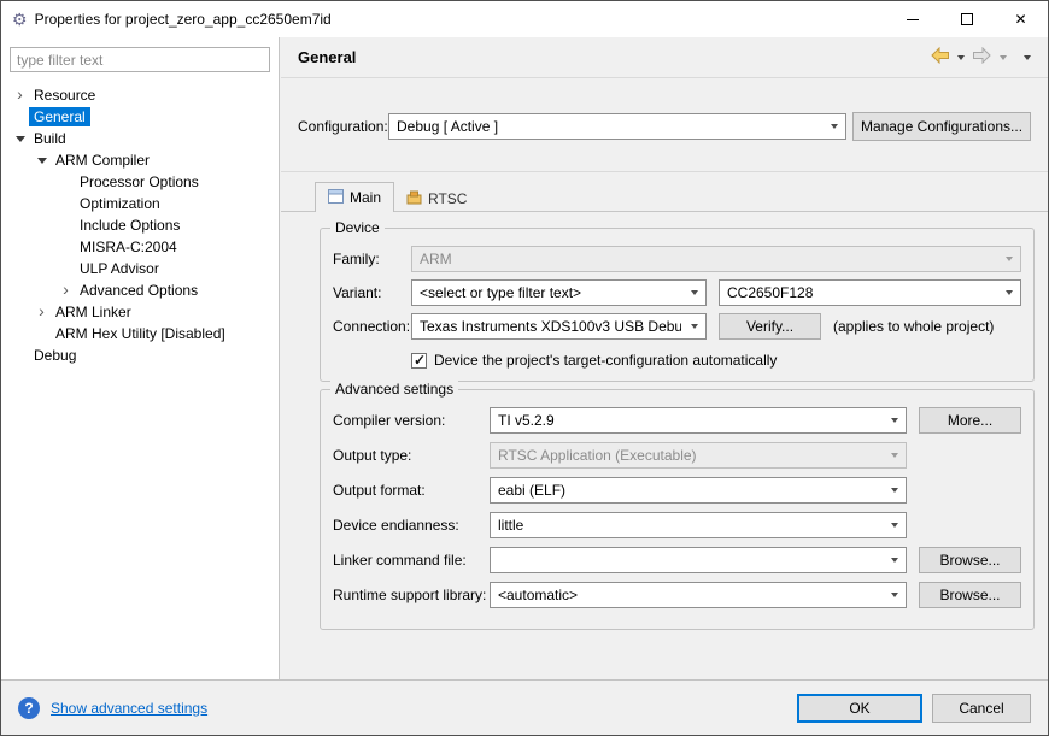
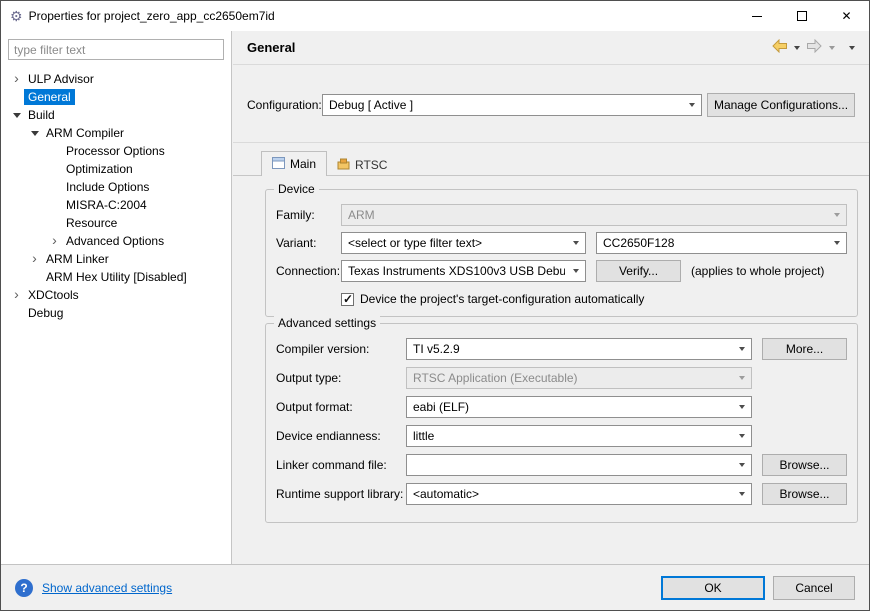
  ⚙
  Properties for project_zero_app_cc2650em7id
  type filter text
- Resource
+ ULP Advisor
  General
  Build
  ARM Compiler
  Processor Options
  Optimization
  Include Options
  MISRA-C:2004
- ULP Advisor
+ Resource
  Advanced Options
  ARM Linker
  ARM Hex Utility [Disabled]
+ XDCtools
  Debug
  General
  Configuration:
  Debug [ Active ]
  Manage Configurations...
  Main
  RTSC
  Device
  Family:
  ARM
  Variant:
  <select or type filter text>
  CC2650F128
  Connection:
  Texas Instruments XDS100v3 USB Debu
  Verify...
  (applies to whole project)
  Device the project's target-configuration automatically
  Advanced settings
  Compiler version:
  TI v5.2.9
  More...
  Output type:
  RTSC Application (Executable)
  Output format:
  eabi (ELF)
  Device endianness:
  little
  Linker command file:
  Browse...
  Runtime support library:
  <automatic>
  Browse...
  Show advanced settings
  OK
  Cancel
